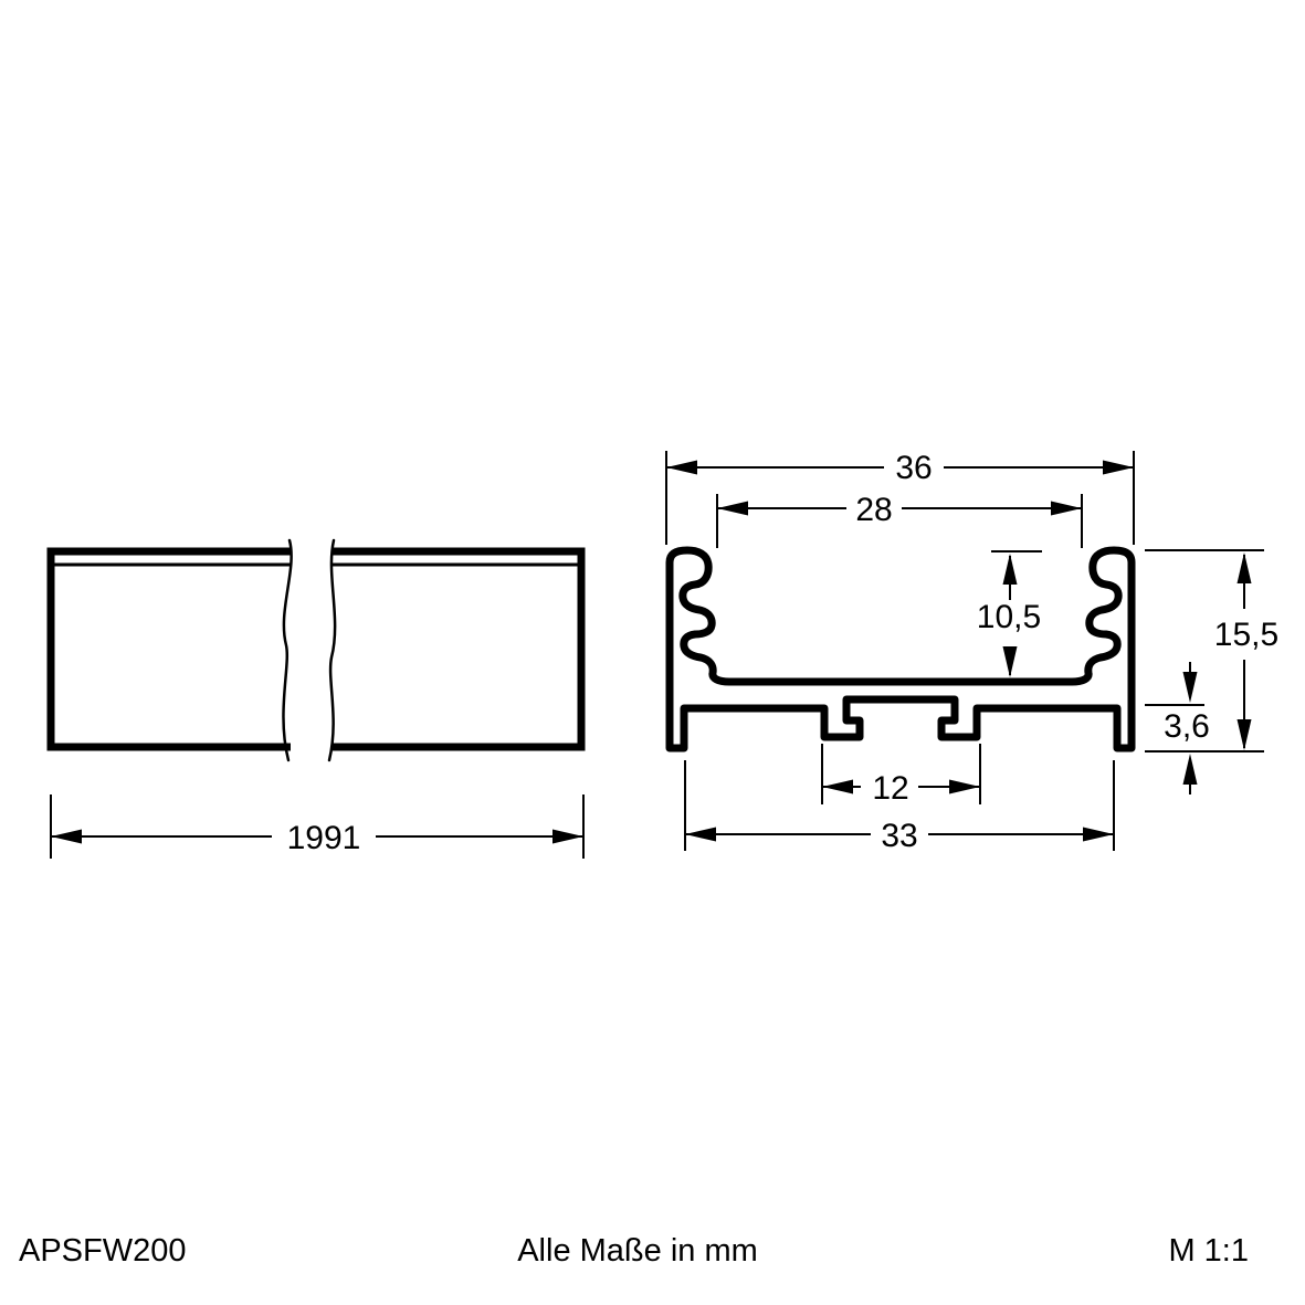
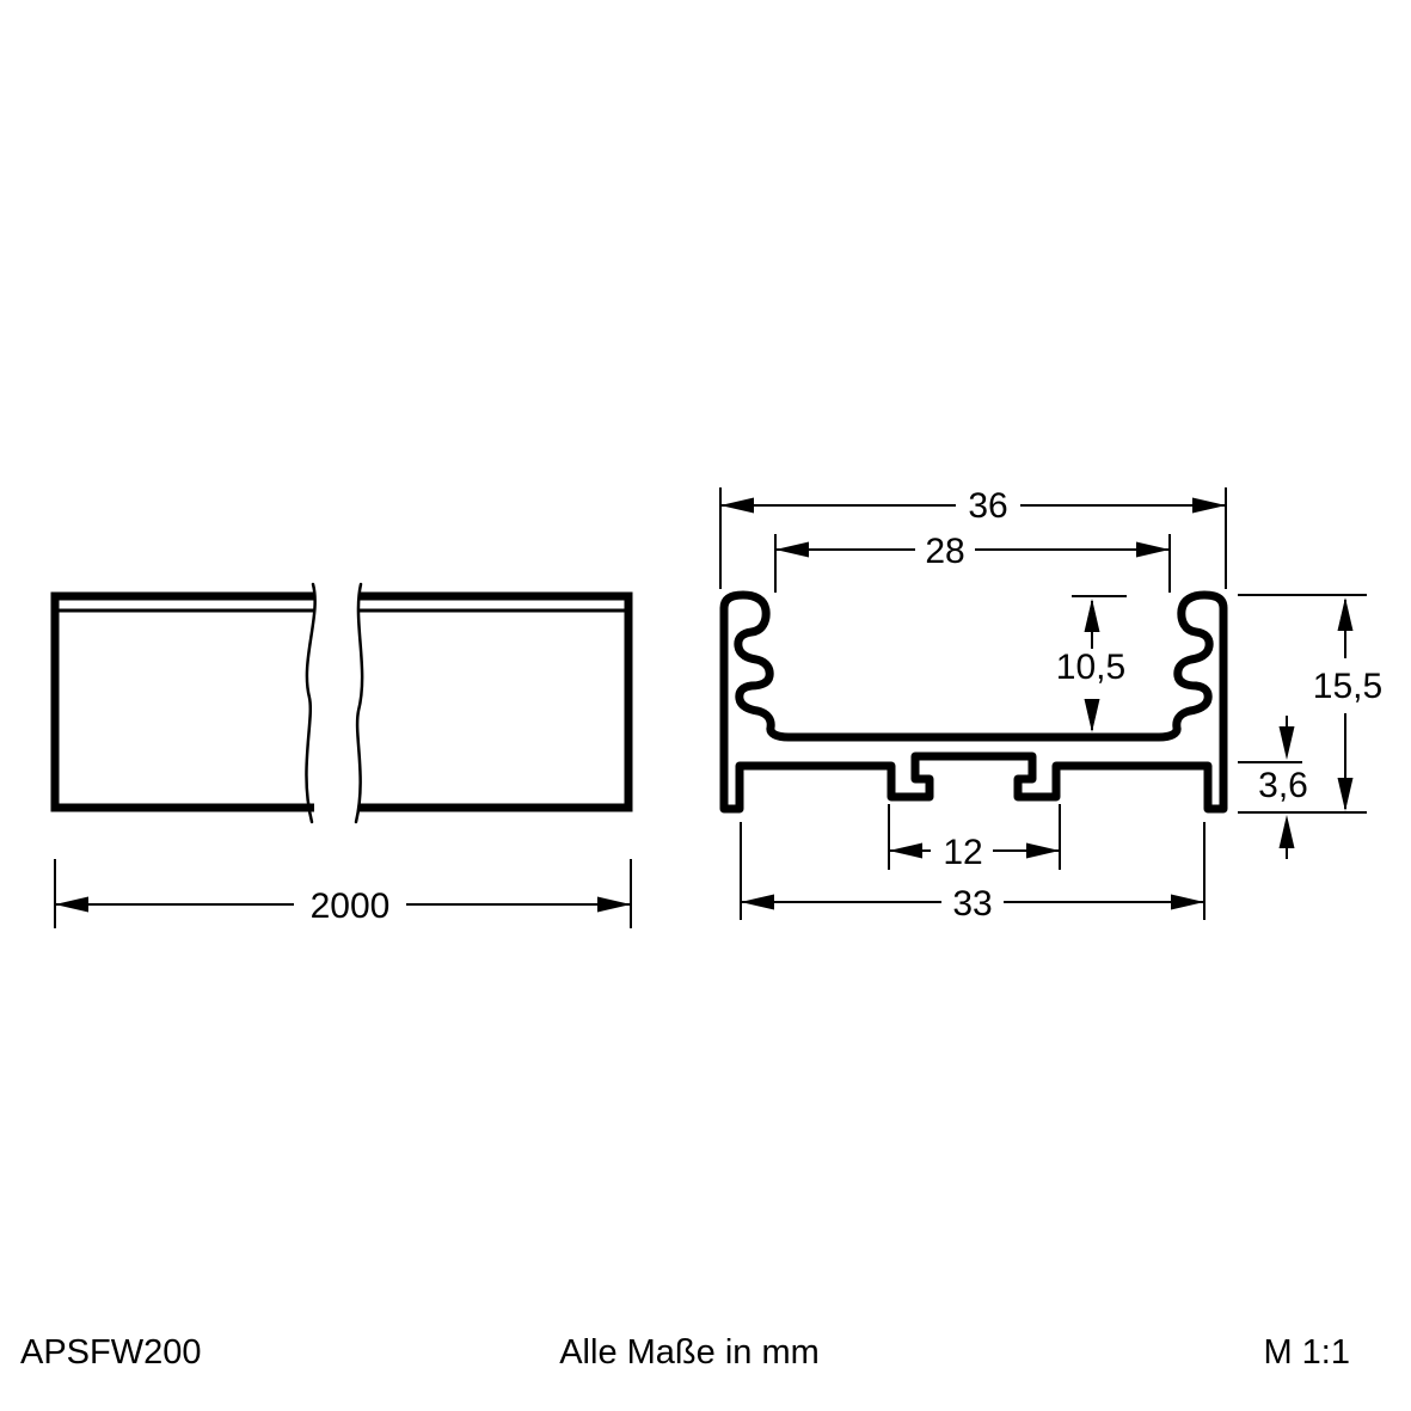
- 1991
+ 2000
  36
  28
  10,5
  15,5
  3,6
  12
  33
  APSFW200
  Alle Maße in mm
  M 1:1
